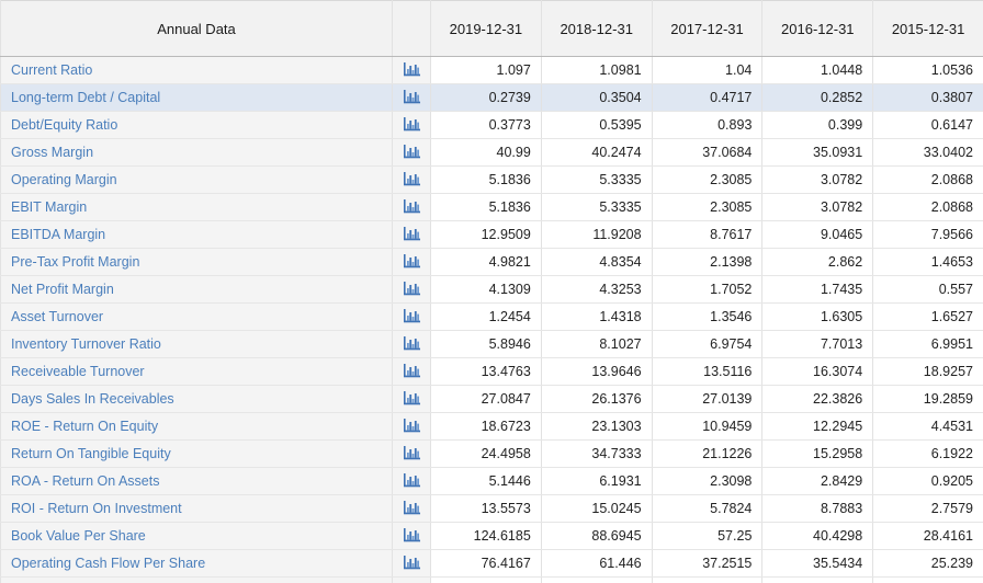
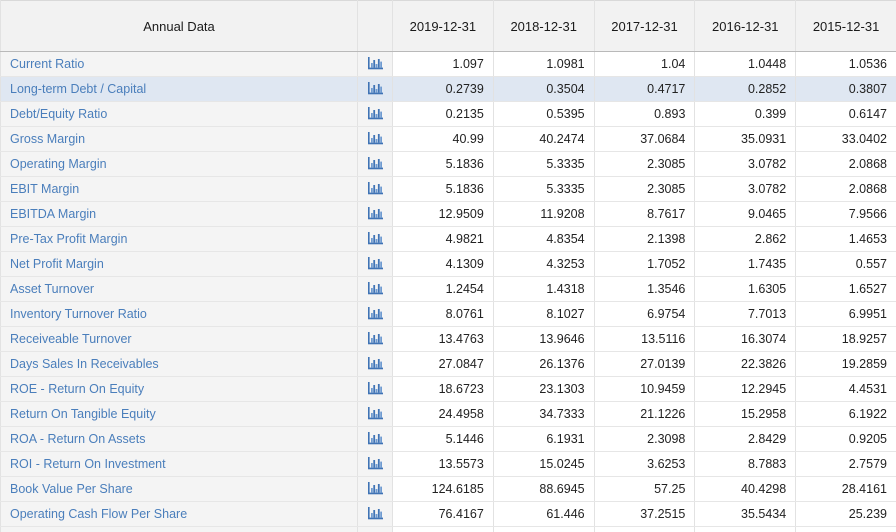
  Annual Data		2019-12-31	2018-12-31	2017-12-31	2016-12-31	2015-12-31
  Current Ratio		1.097	1.0981	1.04	1.0448	1.0536
  Long-term Debt / Capital		0.2739	0.3504	0.4717	0.2852	0.3807
- Debt/Equity Ratio		0.3773	0.5395	0.893	0.399	0.6147
+ Debt/Equity Ratio		0.2135	0.5395	0.893	0.399	0.6147
  Gross Margin		40.99	40.2474	37.0684	35.0931	33.0402
  Operating Margin		5.1836	5.3335	2.3085	3.0782	2.0868
  EBIT Margin		5.1836	5.3335	2.3085	3.0782	2.0868
  EBITDA Margin		12.9509	11.9208	8.7617	9.0465	7.9566
  Pre-Tax Profit Margin		4.9821	4.8354	2.1398	2.862	1.4653
  Net Profit Margin		4.1309	4.3253	1.7052	1.7435	0.557
  Asset Turnover		1.2454	1.4318	1.3546	1.6305	1.6527
- Inventory Turnover Ratio		5.8946	8.1027	6.9754	7.7013	6.9951
+ Inventory Turnover Ratio		8.0761	8.1027	6.9754	7.7013	6.9951
  Receiveable Turnover		13.4763	13.9646	13.5116	16.3074	18.9257
  Days Sales In Receivables		27.0847	26.1376	27.0139	22.3826	19.2859
  ROE - Return On Equity		18.6723	23.1303	10.9459	12.2945	4.4531
  Return On Tangible Equity		24.4958	34.7333	21.1226	15.2958	6.1922
  ROA - Return On Assets		5.1446	6.1931	2.3098	2.8429	0.9205
- ROI - Return On Investment		13.5573	15.0245	5.7824	8.7883	2.7579
+ ROI - Return On Investment		13.5573	15.0245	3.6253	8.7883	2.7579
  Book Value Per Share		124.6185	88.6945	57.25	40.4298	28.4161
  Operating Cash Flow Per Share		76.4167	61.446	37.2515	35.5434	25.239
